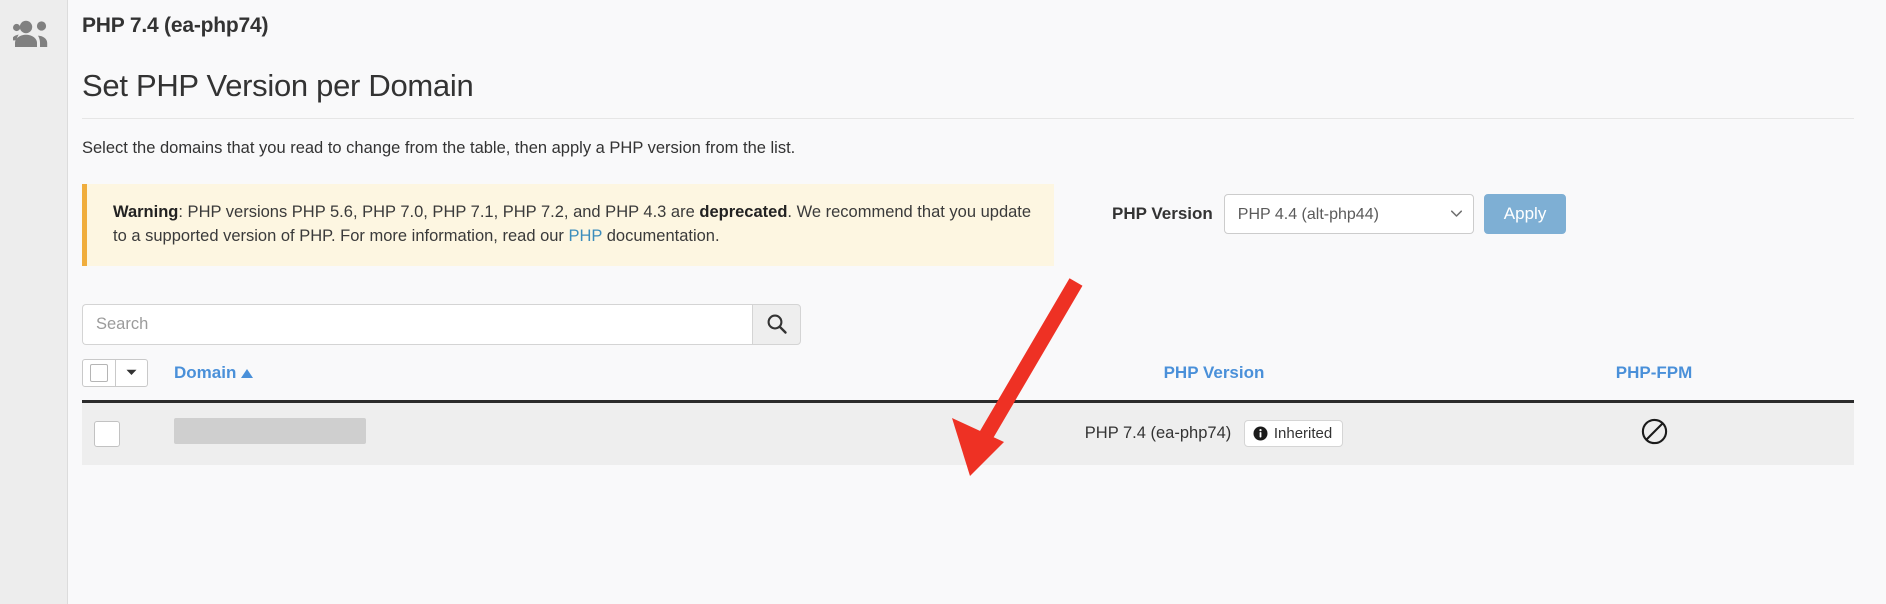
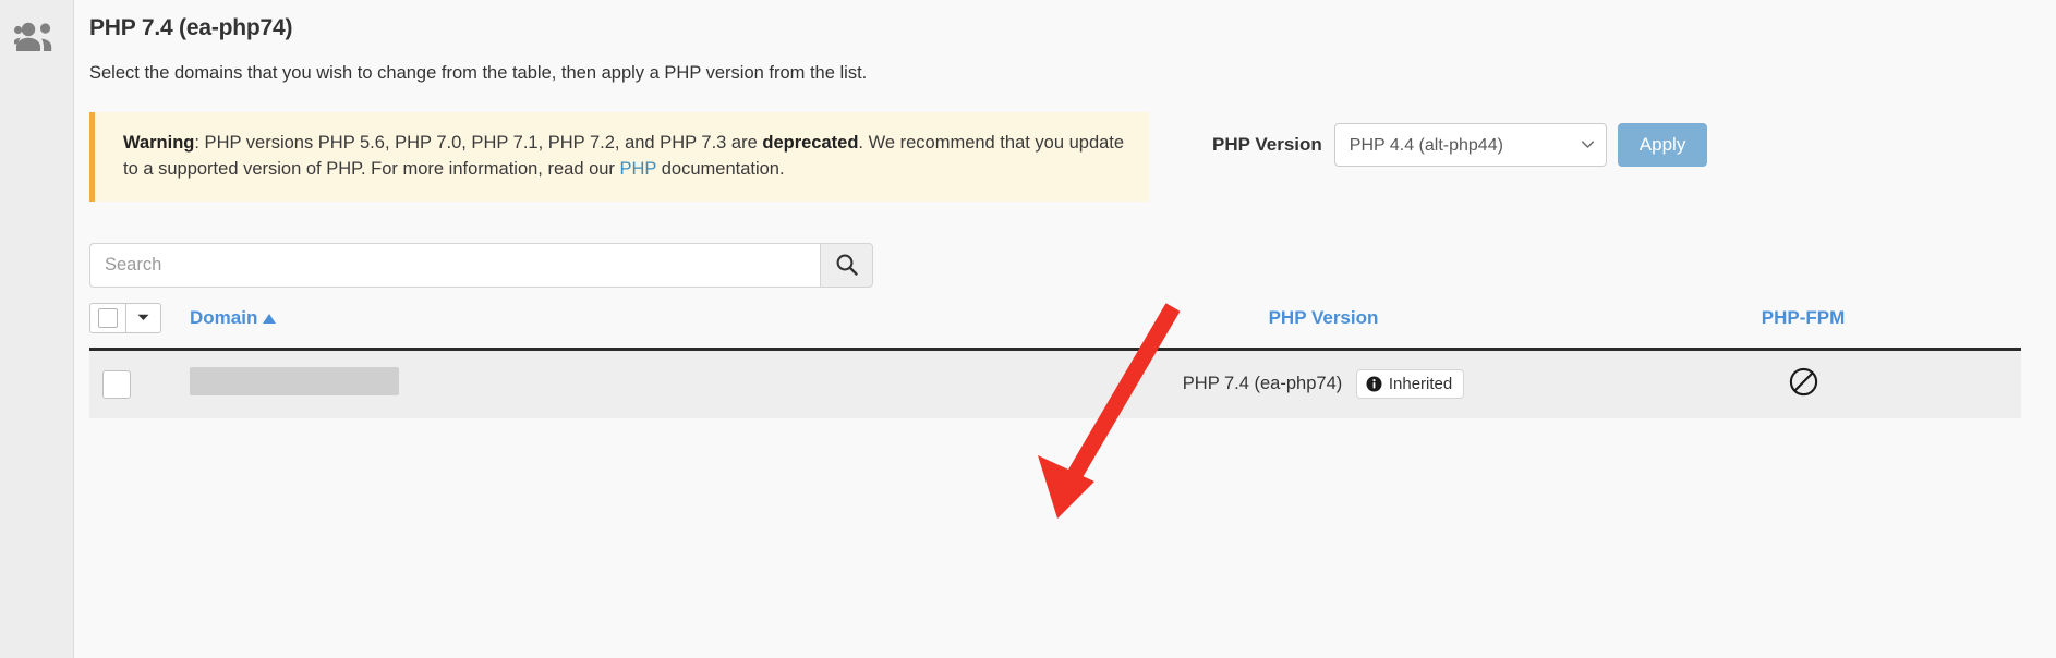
  PHP 7.4 (ea-php74)
- Set PHP Version per Domain
- Select the domains that you read to change from the table, then apply a PHP version from the list.
+ Select the domains that you wish to change from the table, then apply a PHP version from the list.
- Warning: PHP versions PHP 5.6, PHP 7.0, PHP 7.1, PHP 7.2, and PHP 4.3 are deprecated. We recommend that you update to a supported version of PHP. For more information, read our PHP documentation.
+ Warning: PHP versions PHP 5.6, PHP 7.0, PHP 7.1, PHP 7.2, and PHP 7.3 are deprecated. We recommend that you update to a supported version of PHP. For more information, read our PHP documentation.
  PHP Version
  PHP 4.4 (alt-php44)
  Apply
  Search
  	Domain	PHP Version	PHP-FPM
  		PHP 7.4 (ea-php74) Inherited
